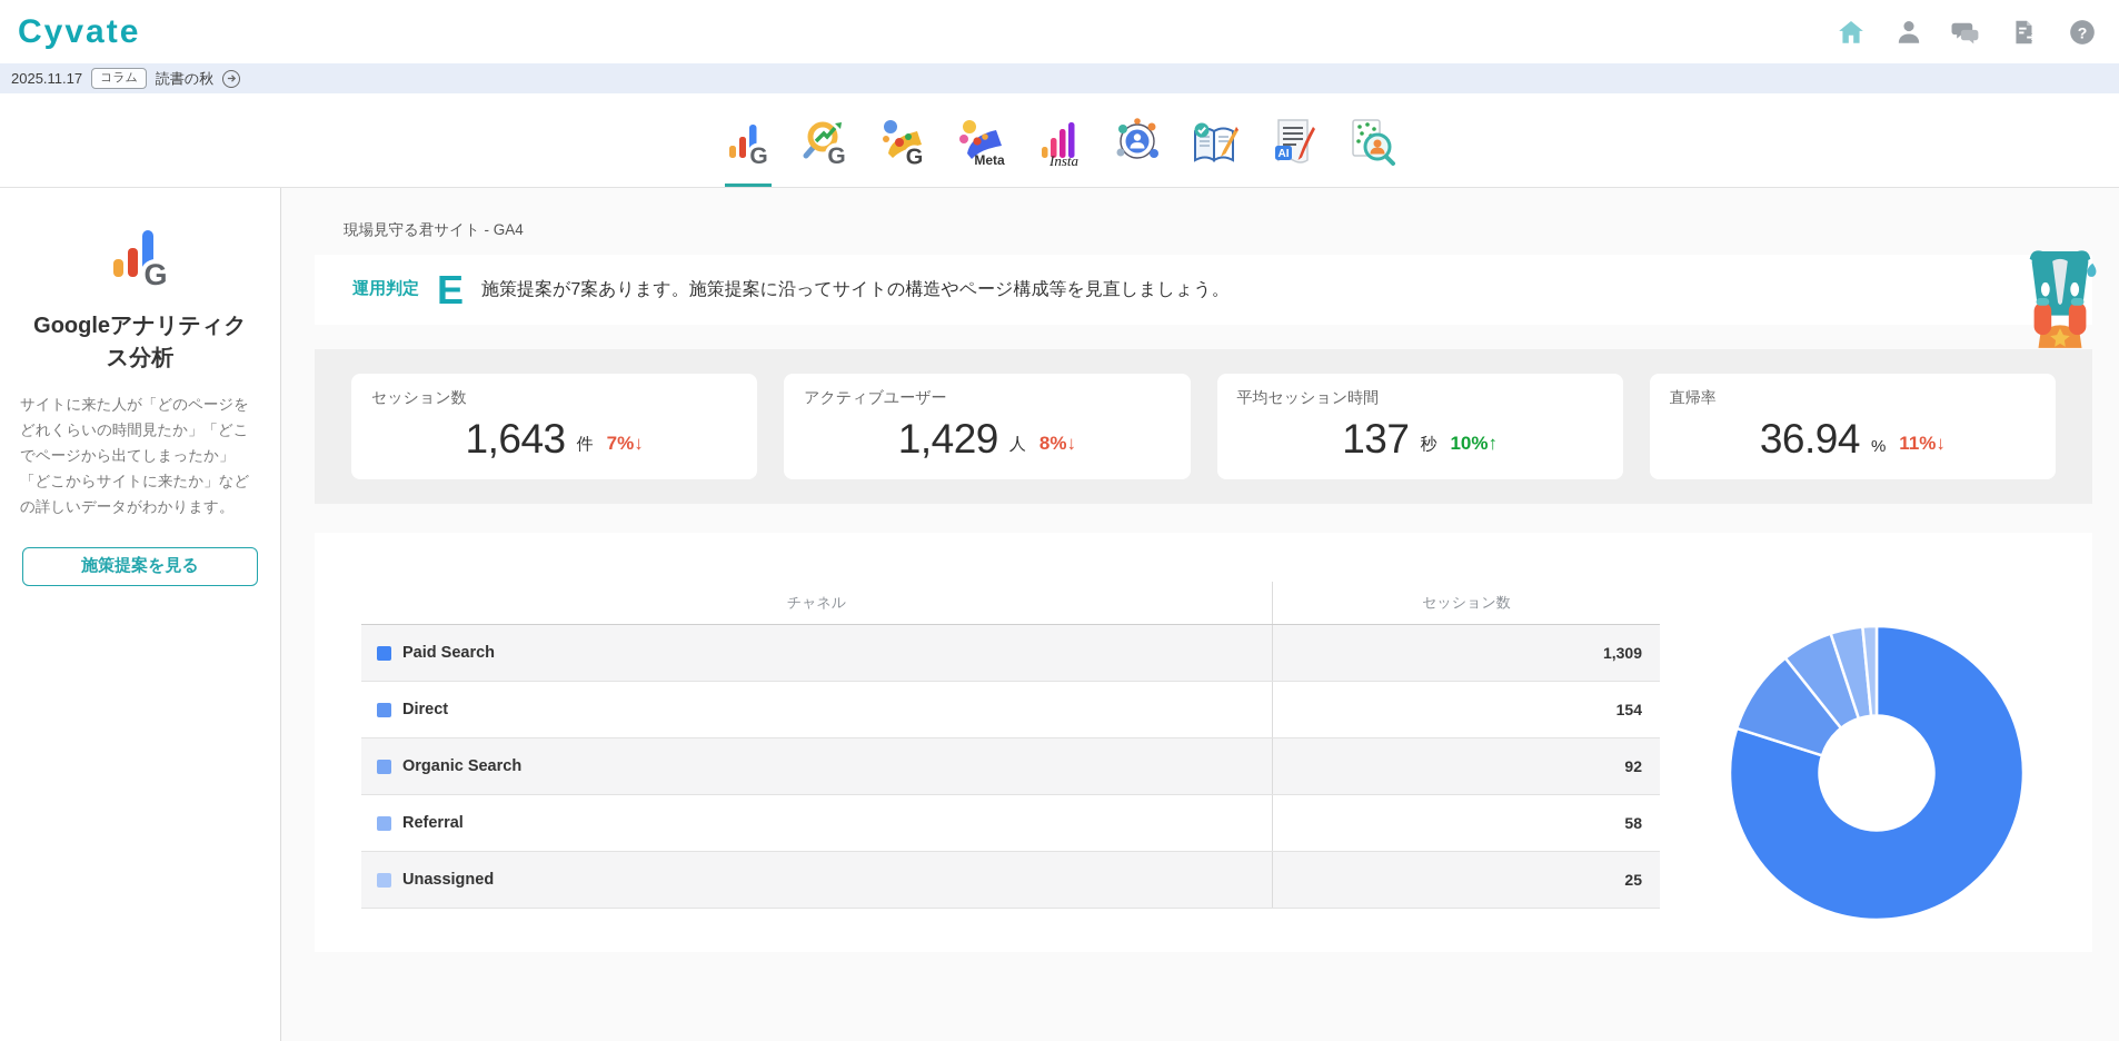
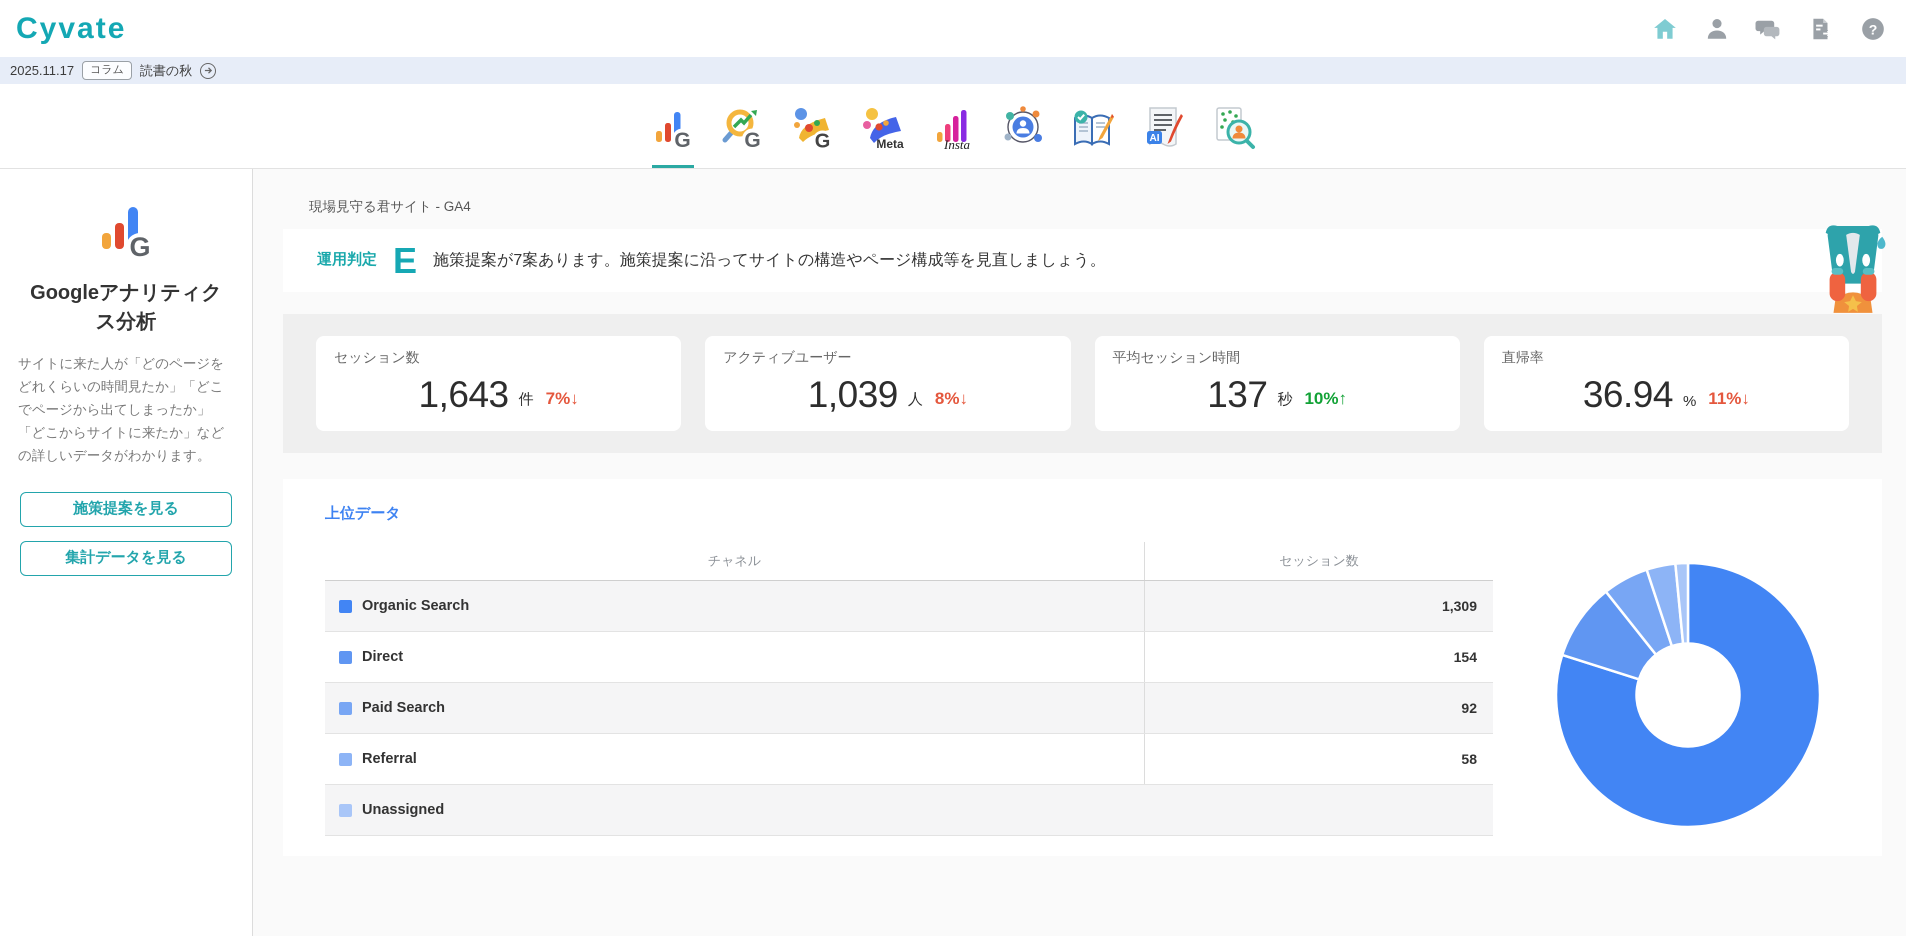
  Cyvate
  ?
  2025.11.17
  コラム
  読書の秋
  G
  G
  G
  Meta
  Insta
  AI
  G
  Googleアナリティクス分析
  サイトに来た人が「どのページをどれくらいの時間見たか」「どこでページから出てしまったか」「どこからサイトに来たか」などの詳しいデータがわかります。
  施策提案を見る
+ 集計データを見る
  現場見守る君サイト - GA4
  運用判定
  E
  施策提案が7案あります。施策提案に沿ってサイトの構造やページ構成等を見直しましょう。
  セッション数
  1,643
  件
  7%↓
  アクティブユーザー
- 1,429
+ 1,039
  人
  8%↓
  平均セッション時間
  137
  秒
  10%↑
  直帰率
  36.94
  %
  11%↓
+ 上位データ
  チャネル
  セッション数
- Paid Search
+ Organic Search
  1,309
  Direct
  154
- Organic Search
+ Paid Search
  92
  Referral
  58
  Unassigned
- 25
